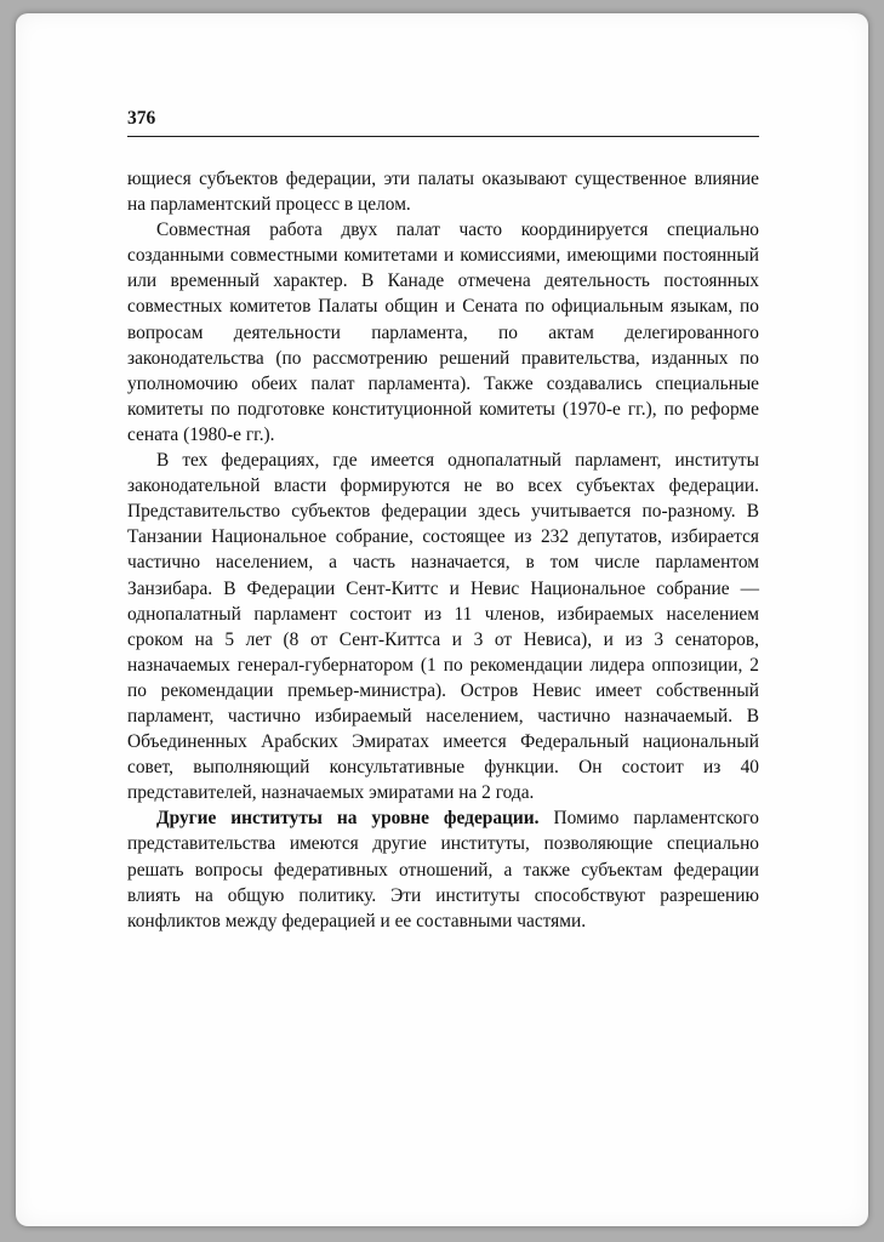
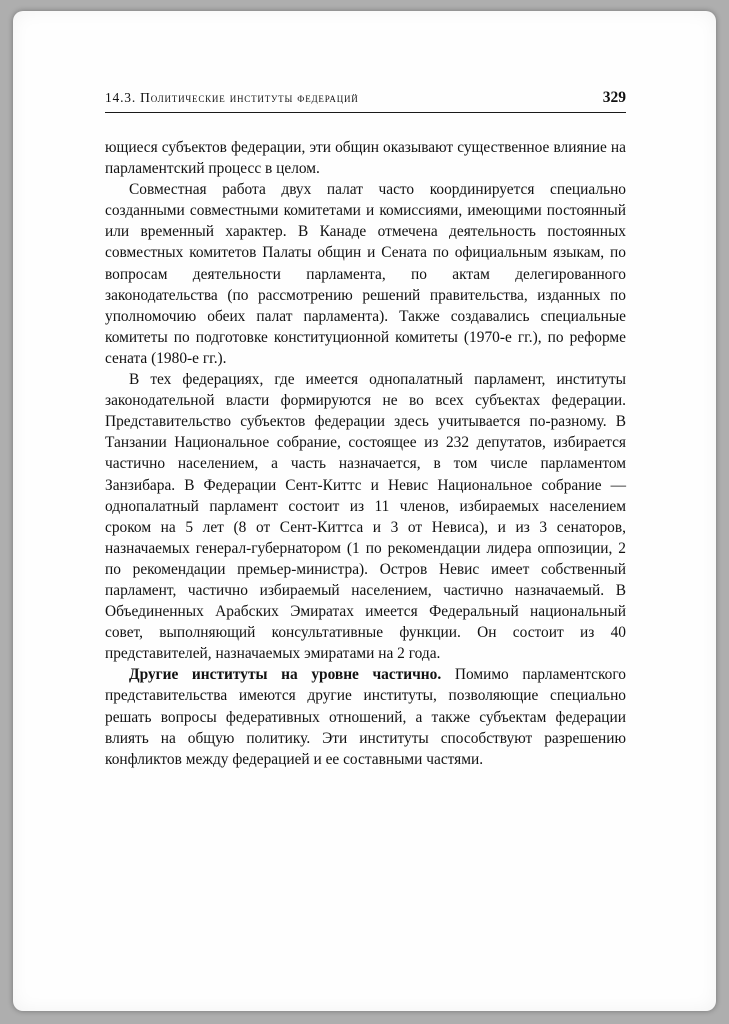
+ 14.3. Политические институты федераций
- 376
+ 329
- ющиеся субъектов федерации, эти палаты оказывают существенное влияние на парламентский процесс в целом.
+ ющиеся субъектов федерации, эти общин оказывают существенное влияние на парламентский процесс в целом.
  Совместная работа двух палат часто координируется специально созданными совместными комитетами и комиссиями, имеющими постоянный или временный характер. В Канаде отмечена деятельность постоянных совместных комитетов Палаты общин и Сената по официальным языкам, по вопросам деятельности парламента, по актам делегированного законодательства (по рассмотрению решений правительства, изданных по уполномочию обеих палат парламента). Также создавались специальные комитеты по подготовке конституционной комитеты (1970-е гг.), по реформе сената (1980-е гг.).
  В тех федерациях, где имеется однопалатный парламент, институты законодательной власти формируются не во всех субъектах федерации. Представительство субъектов федерации здесь учитывается по-разному. В Танзании Национальное собрание, состоящее из 232 депутатов, избирается частично населением, а часть назначается, в том числе парламентом Занзибара. В Федерации Сент-Киттс и Невис Национальное собрание — однопалатный парламент состоит из 11 членов, избираемых населением сроком на 5 лет (8 от Сент-Киттса и 3 от Невиса), и из 3 сенаторов, назначаемых генерал-губернатором (1 по рекомендации лидера оппозиции, 2 по рекомендации премьер-министра). Остров Невис имеет собственный парламент, частично избираемый населением, частично назначаемый. В Объединенных Арабских Эмиратах имеется Федеральный национальный совет, выполняющий консультативные функции. Он состоит из 40 представителей, назначаемых эмиратами на 2 года.
- Другие институты на уровне федерации. Помимо парламентского представительства имеются другие институты, позволяющие специально решать вопросы федеративных отношений, а также субъектам федерации влиять на общую политику. Эти институты способствуют разрешению конфликтов между федерацией и ее составными частями.
+ Другие институты на уровне частично. Помимо парламентского представительства имеются другие институты, позволяющие специально решать вопросы федеративных отношений, а также субъектам федерации влиять на общую политику. Эти институты способствуют разрешению конфликтов между федерацией и ее составными частями.
